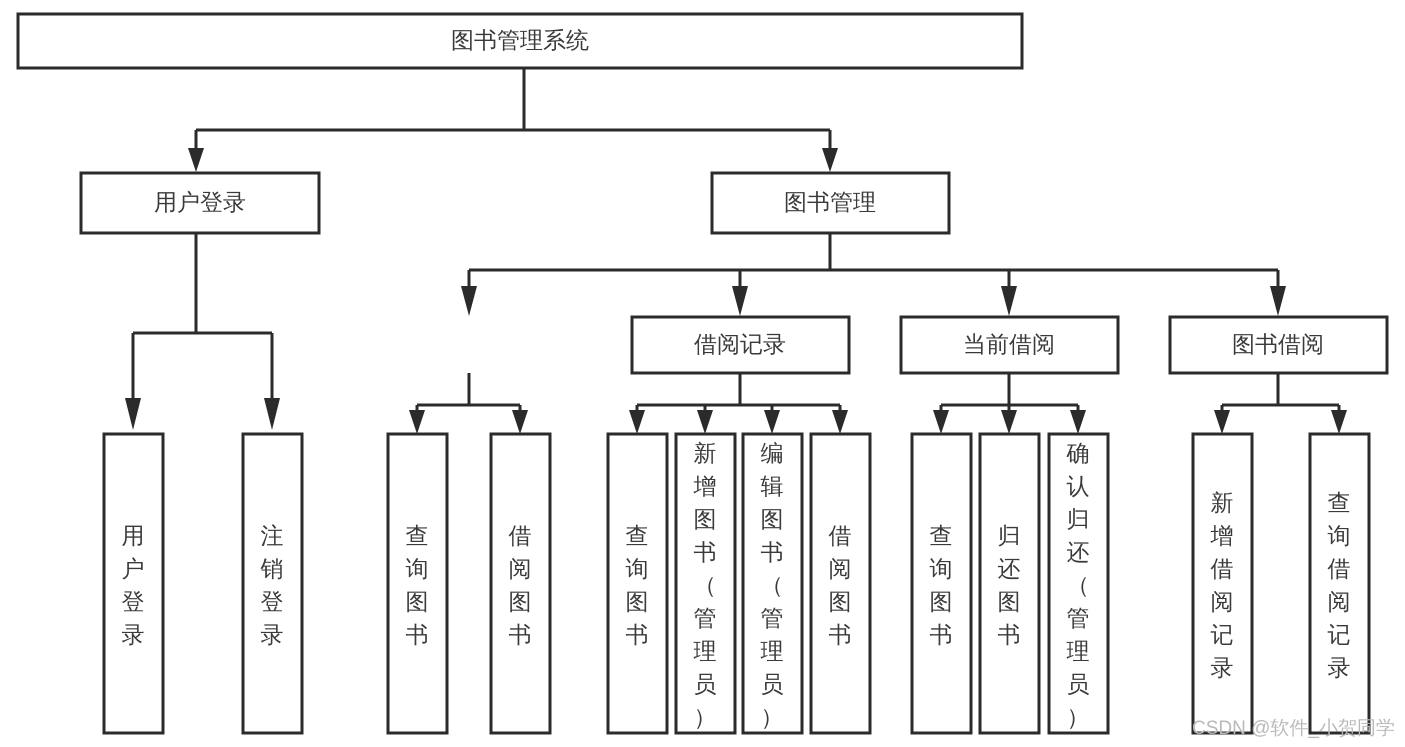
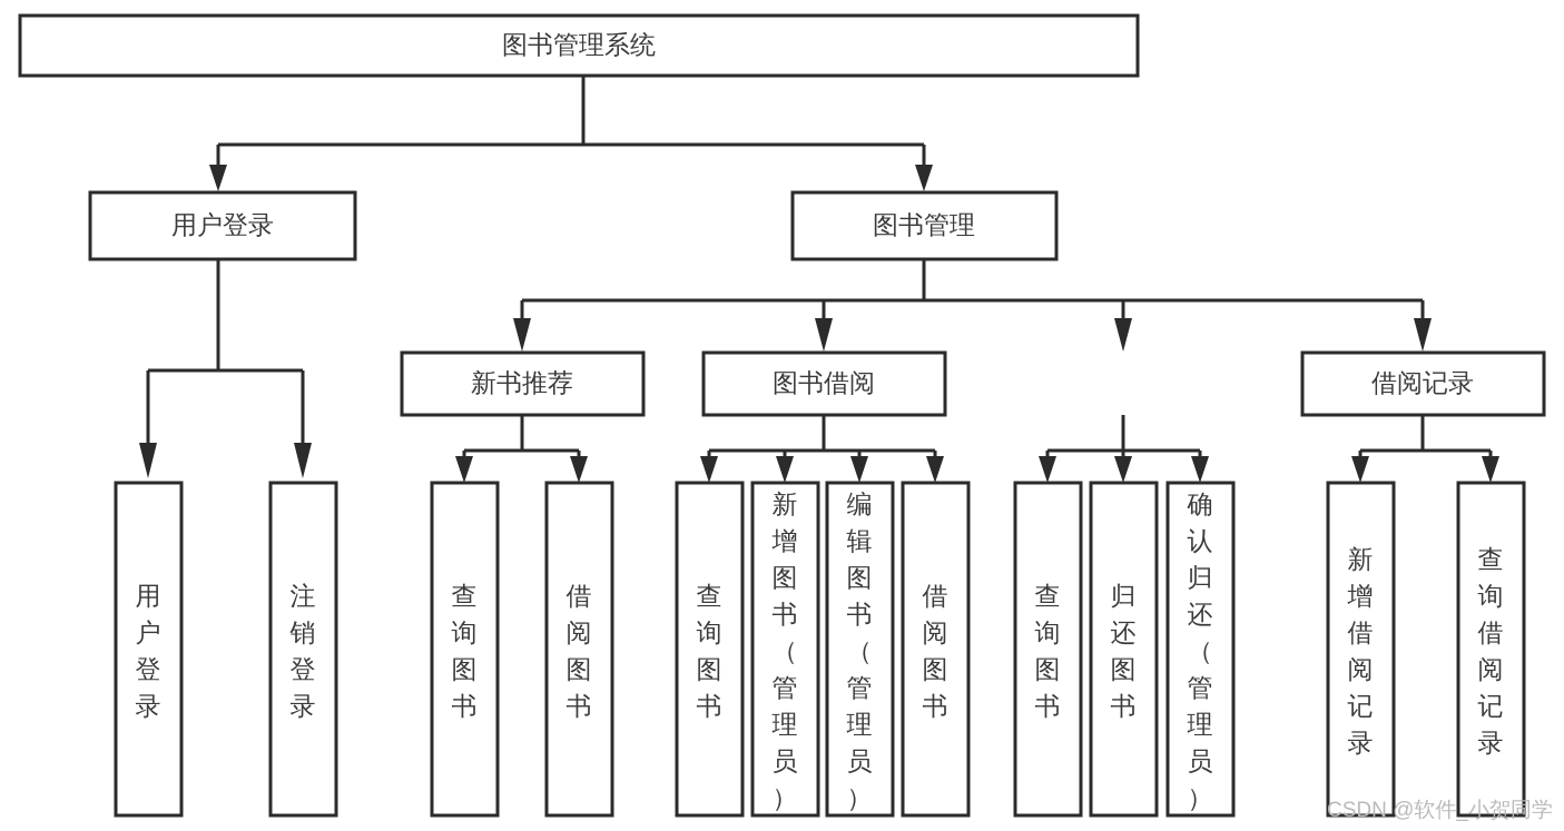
  图书管理系统
  用户登录
  图书管理
+ 新书推荐
- 借阅记录
+ 图书借阅
- 当前借阅
- 图书借阅
+ 借阅记录
  用户登录
  注销登录
  查询图书
  借阅图书
  查询图书
  新增图书（管理员）
  编辑图书（管理员）
  借阅图书
  查询图书
  归还图书
  确认归还（管理员）
  新增借阅记录
  查询借阅记录
  CSDN @软件_小贺同学
